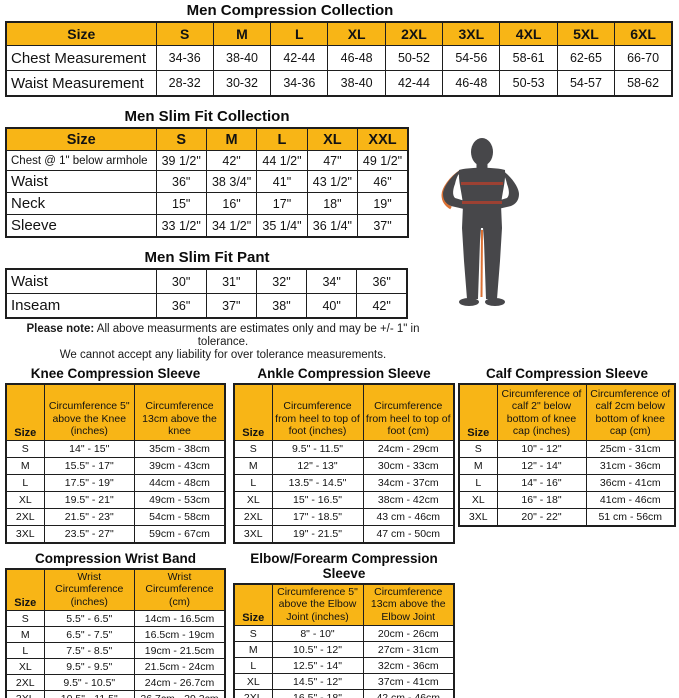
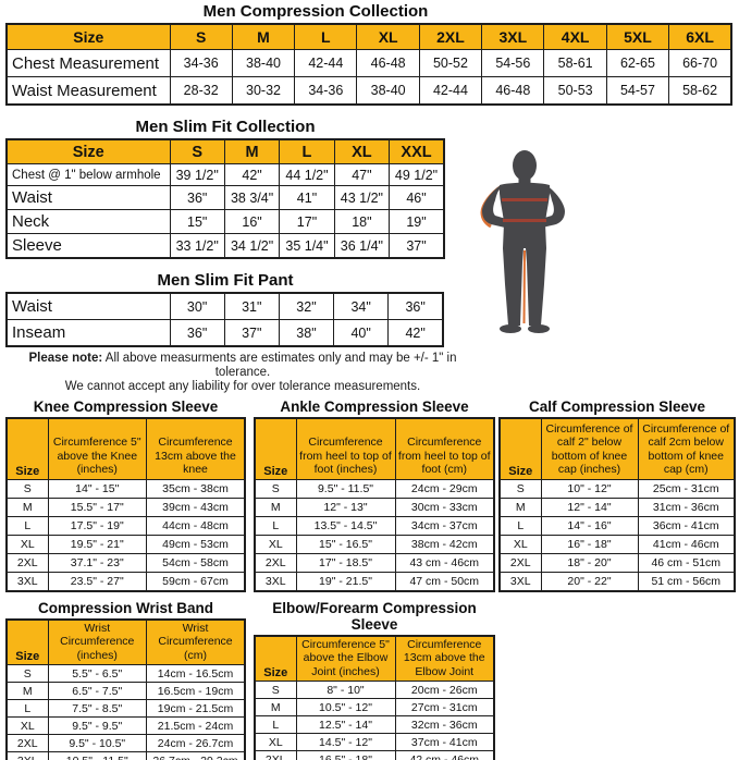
  Men Compression Collection
  Size	S	M	L	XL	2XL	3XL	4XL	5XL	6XL
  Chest Measurement	34-36	38-40	42-44	46-48	50-52	54-56	58-61	62-65	66-70
  Waist Measurement	28-32	30-32	34-36	38-40	42-44	46-48	50-53	54-57	58-62
  Men Slim Fit Collection
  Size	S	M	L	XL	XXL
  Chest @ 1" below armhole	39 1/2"	42"	44 1/2"	47"	49 1/2"
  Waist	36"	38 3/4"	41"	43 1/2"	46"
  Neck	15"	16"	17"	18"	19"
  Sleeve	33 1/2"	34 1/2"	35 1/4"	36 1/4"	37"
  Men Slim Fit Pant
  Waist	30"	31"	32"	34"	36"
  Inseam	36"	37"	38"	40"	42"
  Please note: All above measurments are estimates only and may be +/- 1" in tolerance.
  We cannot accept any liability for over tolerance measurements.
  Knee Compression Sleeve
  Size	Circumference 5" above the Knee (inches)	Circumference 13cm above the knee
  S	14" - 15"	35cm - 38cm
  M	15.5" - 17"	39cm - 43cm
  L	17.5" - 19"	44cm - 48cm
  XL	19.5" - 21"	49cm - 53cm
- 2XL	21.5" - 23"	54cm - 58cm
+ 2XL	37.1" - 23"	54cm - 58cm
  3XL	23.5" - 27"	59cm - 67cm
  Ankle Compression Sleeve
  Size	Circumference from heel to top of foot (inches)	Circumference from heel to top of foot (cm)
  S	9.5" - 11.5"	24cm - 29cm
  M	12" - 13"	30cm - 33cm
  L	13.5" - 14.5"	34cm - 37cm
  XL	15" - 16.5"	38cm - 42cm
  2XL	17" - 18.5"	43 cm - 46cm
  3XL	19" - 21.5"	47 cm - 50cm
  Calf Compression Sleeve
  Size	Circumference of calf 2" below bottom of knee cap (inches)	Circumference of calf 2cm below bottom of knee cap (cm)
  S	10" - 12"	25cm - 31cm
  M	12" - 14"	31cm - 36cm
  L	14" - 16"	36cm - 41cm
  XL	16" - 18"	41cm - 46cm
+ 2XL	18" - 20"	46 cm - 51cm
  3XL	20" - 22"	51 cm - 56cm
  Compression Wrist Band
  Size	Wrist Circumference (inches)	Wrist Circumference (cm)
  S	5.5" - 6.5"	14cm - 16.5cm
  M	6.5" - 7.5"	16.5cm - 19cm
  L	7.5" - 8.5"	19cm - 21.5cm
  XL	9.5" - 9.5"	21.5cm - 24cm
  2XL	9.5" - 10.5"	24cm - 26.7cm
  Elbow/Forearm Compression Sleeve
  Size	Circumference 5" above the Elbow Joint (inches)	Circumference 13cm above the Elbow Joint
  S	8" - 10"	20cm - 26cm
  M	10.5" - 12"	27cm - 31cm
  L	12.5" - 14"	32cm - 36cm
  XL	14.5" - 12"	37cm - 41cm
